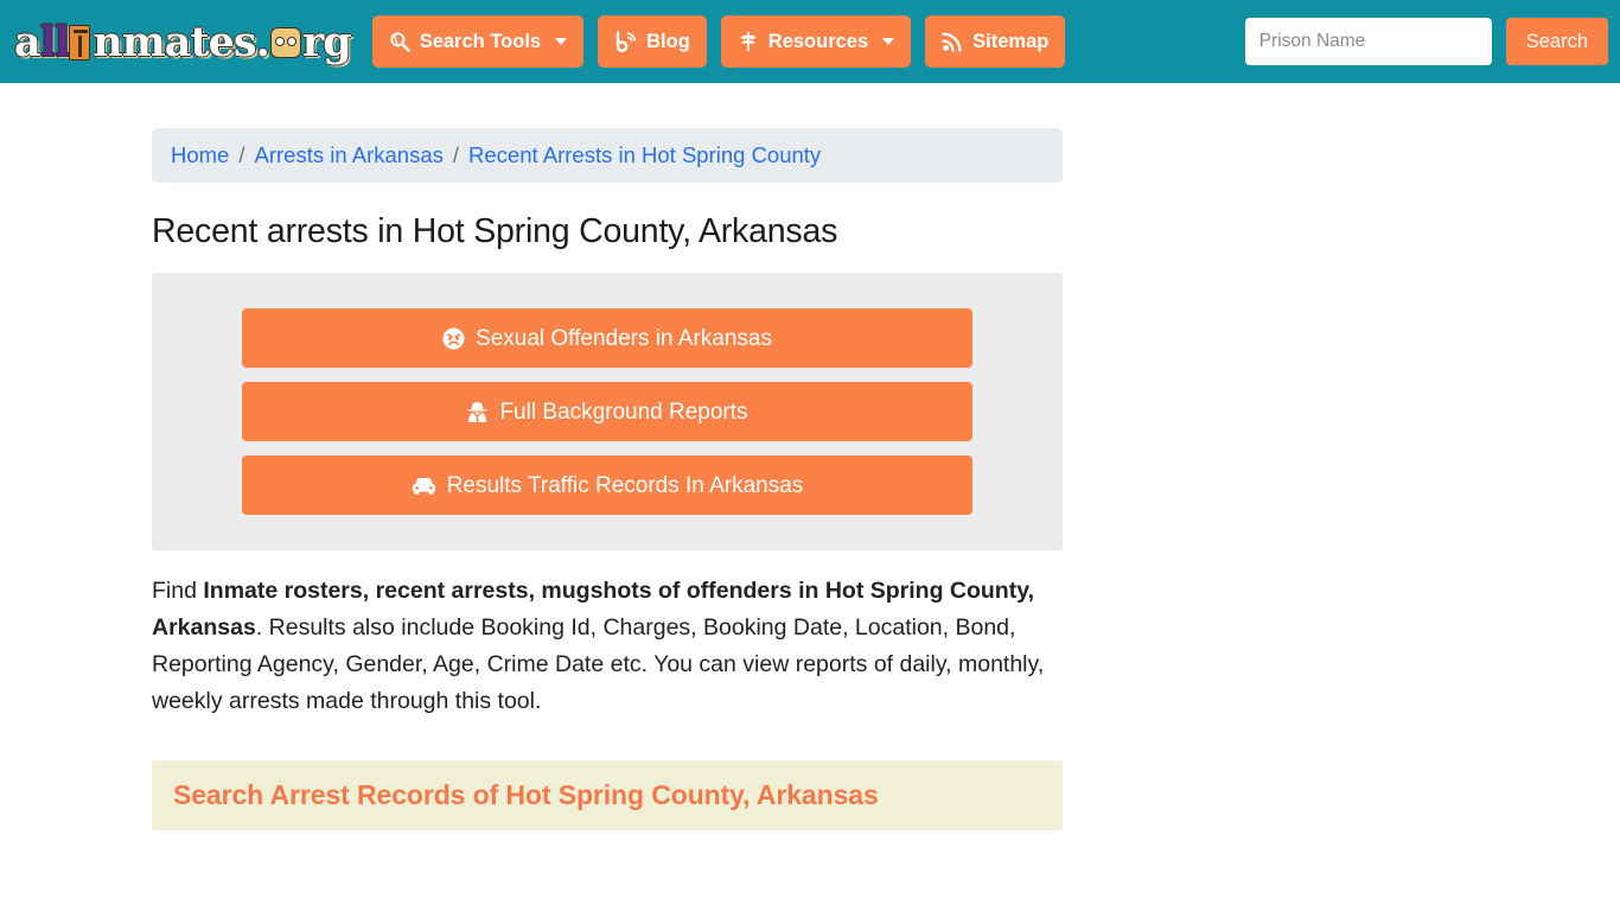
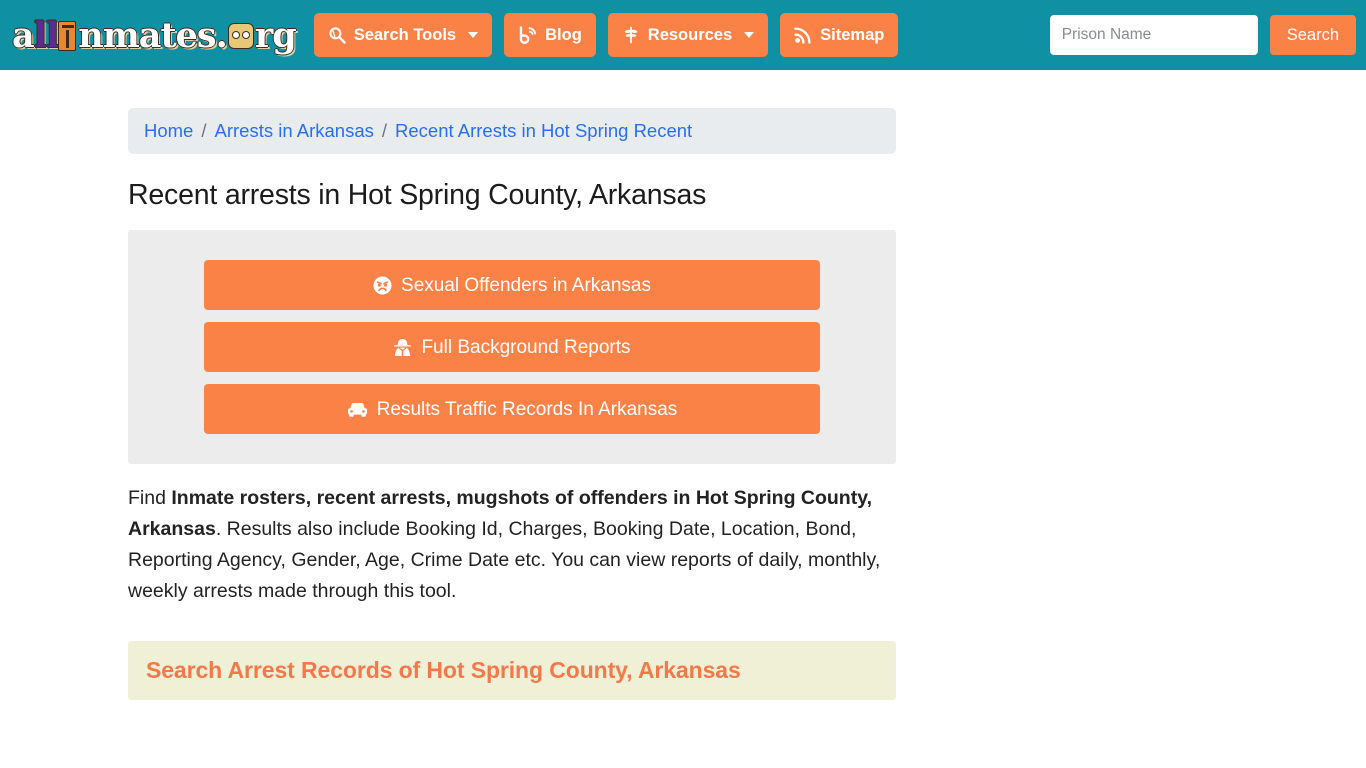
  a
  ll
  nmates
  .
  rg
  Search Tools
  Blog
  Resources
  Sitemap
  Prison Name
  Search
  Home
  /
  Arrests in Arkansas
  /
- Recent Arrests in Hot Spring County
+ Recent Arrests in Hot Spring Recent
  Recent arrests in Hot Spring County, Arkansas
  Sexual Offenders in Arkansas
  Full Background Reports
  Results Traffic Records In Arkansas
  Find Inmate rosters, recent arrests, mugshots of offenders in Hot Spring County, Arkansas. Results also include Booking Id, Charges, Booking Date, Location, Bond, Reporting Agency, Gender, Age, Crime Date etc. You can view reports of daily, monthly, weekly arrests made through this tool.
  Search Arrest Records of Hot Spring County, Arkansas
